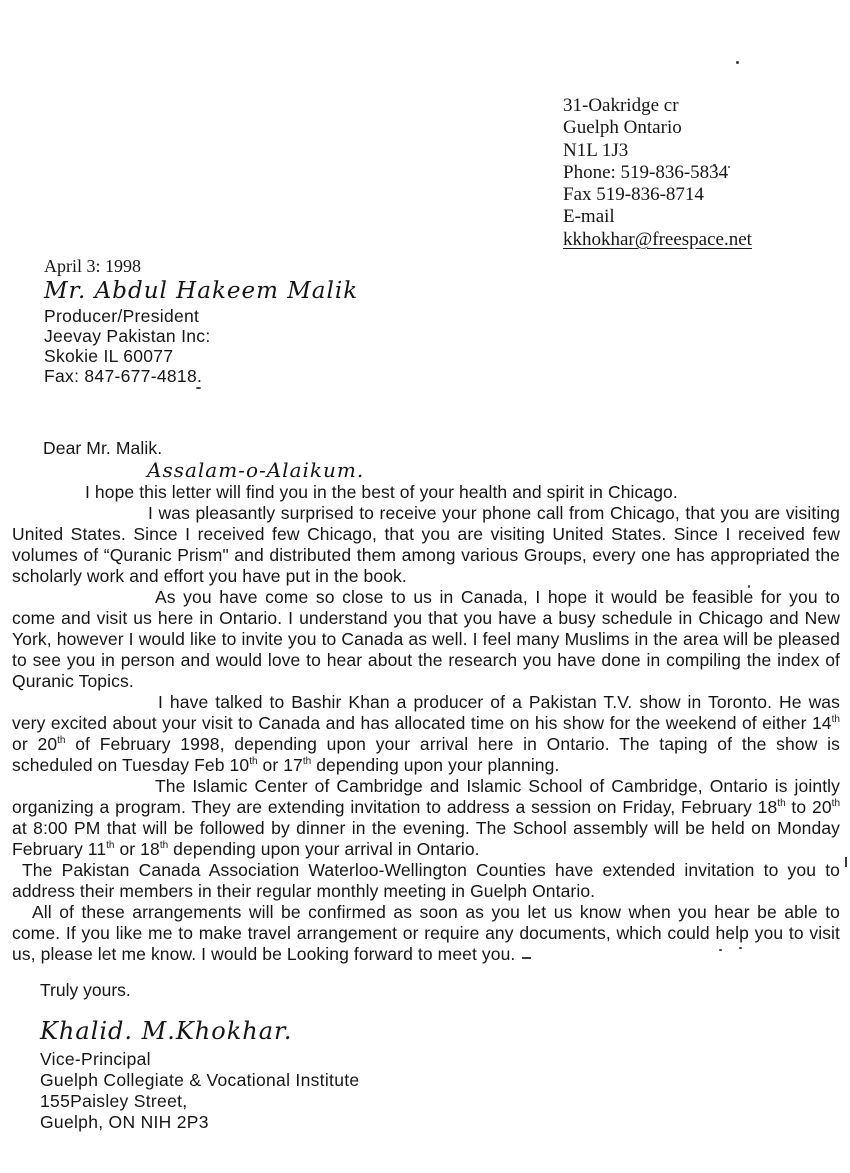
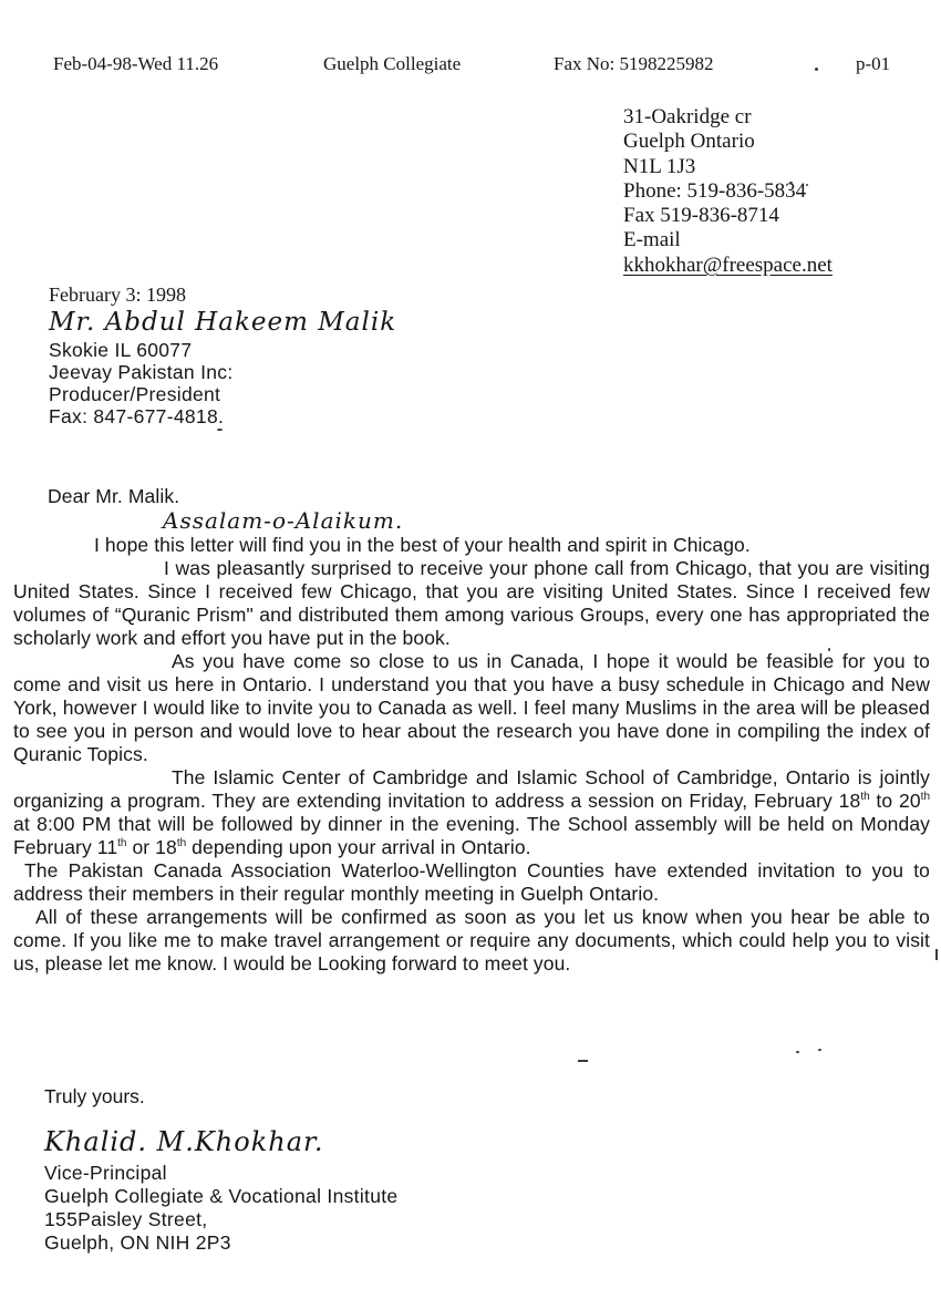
+ Feb-04-98-Wed 11.26
+ Guelph Collegiate
+ Fax No: 5198225982
+ p-01
  31-Oakridge cr
  Guelph Ontario
  N1L 1J3
  Phone: 519-836-5834
  Fax 519-836-8714
  E-mail
  kkhokhar@freespace.net
- April 3: 1998
+ February 3: 1998
  Mr. Abdul Hakeem Malik
- Producer/President
+ Skokie IL 60077
  Jeevay Pakistan Inc:
- Skokie IL 60077
+ Producer/President
  Fax: 847-677-4818.
  Dear Mr. Malik.
  Assalam-o-Alaikum.
  I hope this letter will find you in the best of your health and spirit in Chicago.
  I was pleasantly surprised to receive your phone call from Chicago, that you are visiting United States. Since I received few Chicago, that you are visiting United States. Since I received few volumes of “Quranic Prism" and distributed them among various Groups, every one has appropriated the scholarly work and effort you have put in the book.
  As you have come so close to us in Canada, I hope it would be feasible for you to come and visit us here in Ontario. I understand you that you have a busy schedule in Chicago and New York, however I would like to invite you to Canada as well. I feel many Muslims in the area will be pleased to see you in person and would love to hear about the research you have done in compiling the index of Quranic Topics.
- I have talked to Bashir Khan a producer of a Pakistan T.V. show in Toronto. He was very excited about your visit to Canada and has allocated time on his show for the weekend of either 14th or 20th of February 1998, depending upon your arrival here in Ontario. The taping of the show is scheduled on Tuesday Feb 10th or 17th depending upon your planning.
  The Islamic Center of Cambridge and Islamic School of Cambridge, Ontario is jointly organizing a program. They are extending invitation to address a session on Friday, February 18th to 20th at 8:00 PM that will be followed by dinner in the evening. The School assembly will be held on Monday February 11th or 18th depending upon your arrival in Ontario.
  The Pakistan Canada Association Waterloo-Wellington Counties have extended invitation to you to address their members in their regular monthly meeting in Guelph Ontario.
  All of these arrangements will be confirmed as soon as you let us know when you hear be able to come. If you like me to make travel arrangement or require any documents, which could help you to visit us, please let me know. I would be Looking forward to meet you.
  Truly yours.
  Khalid. M.Khokhar.
  Vice-Principal
  Guelph Collegiate & Vocational Institute
  155Paisley Street,
  Guelph, ON NIH 2P3
